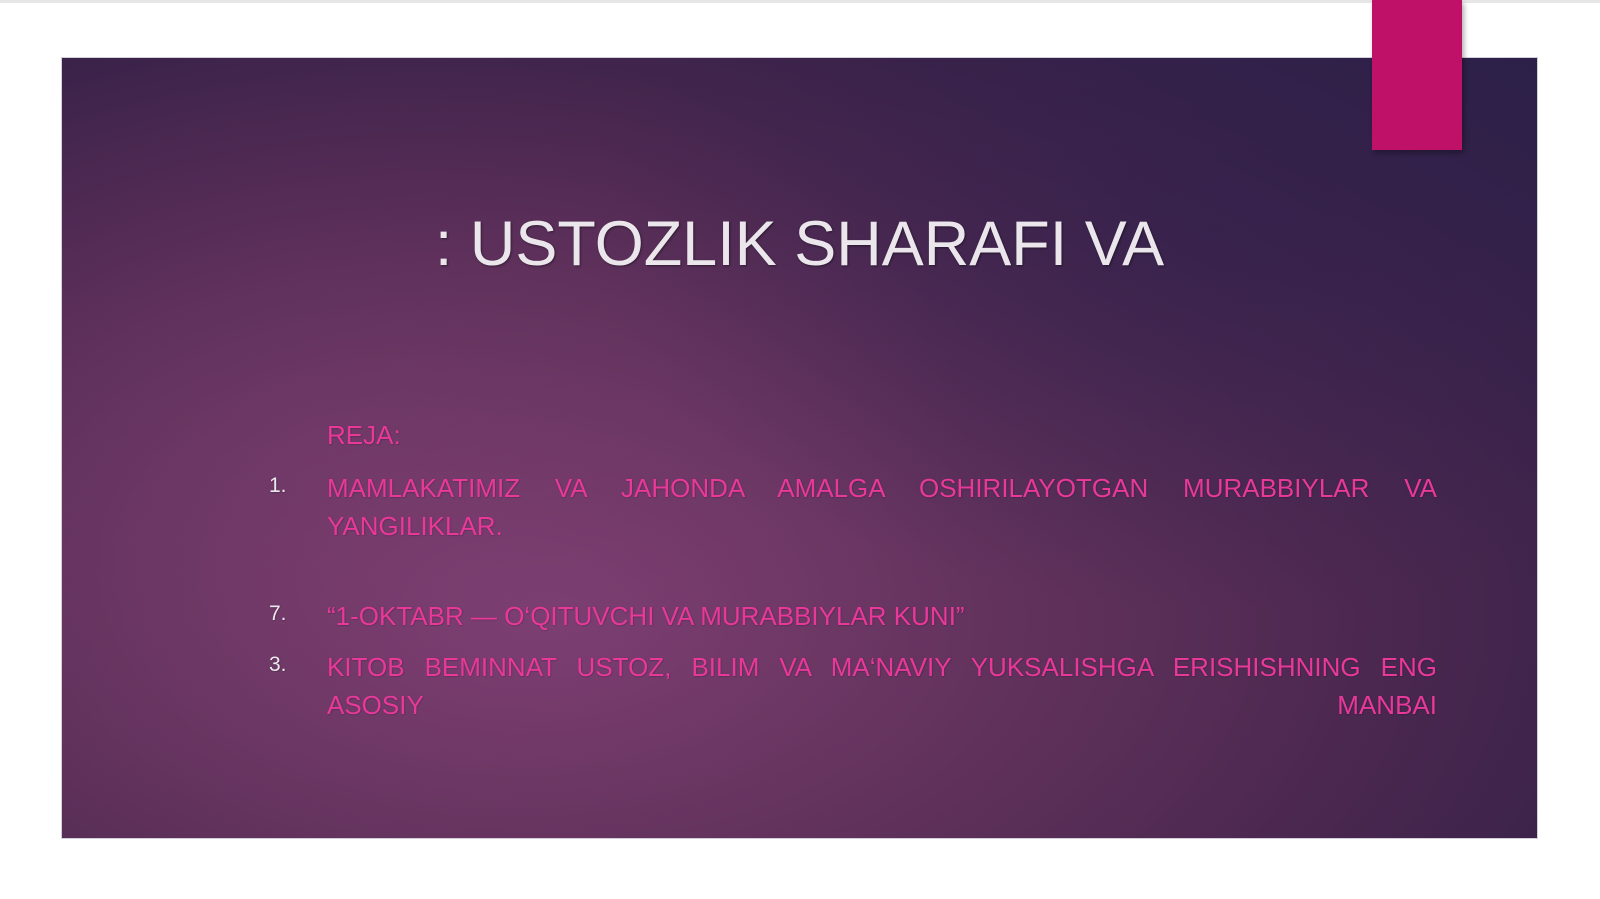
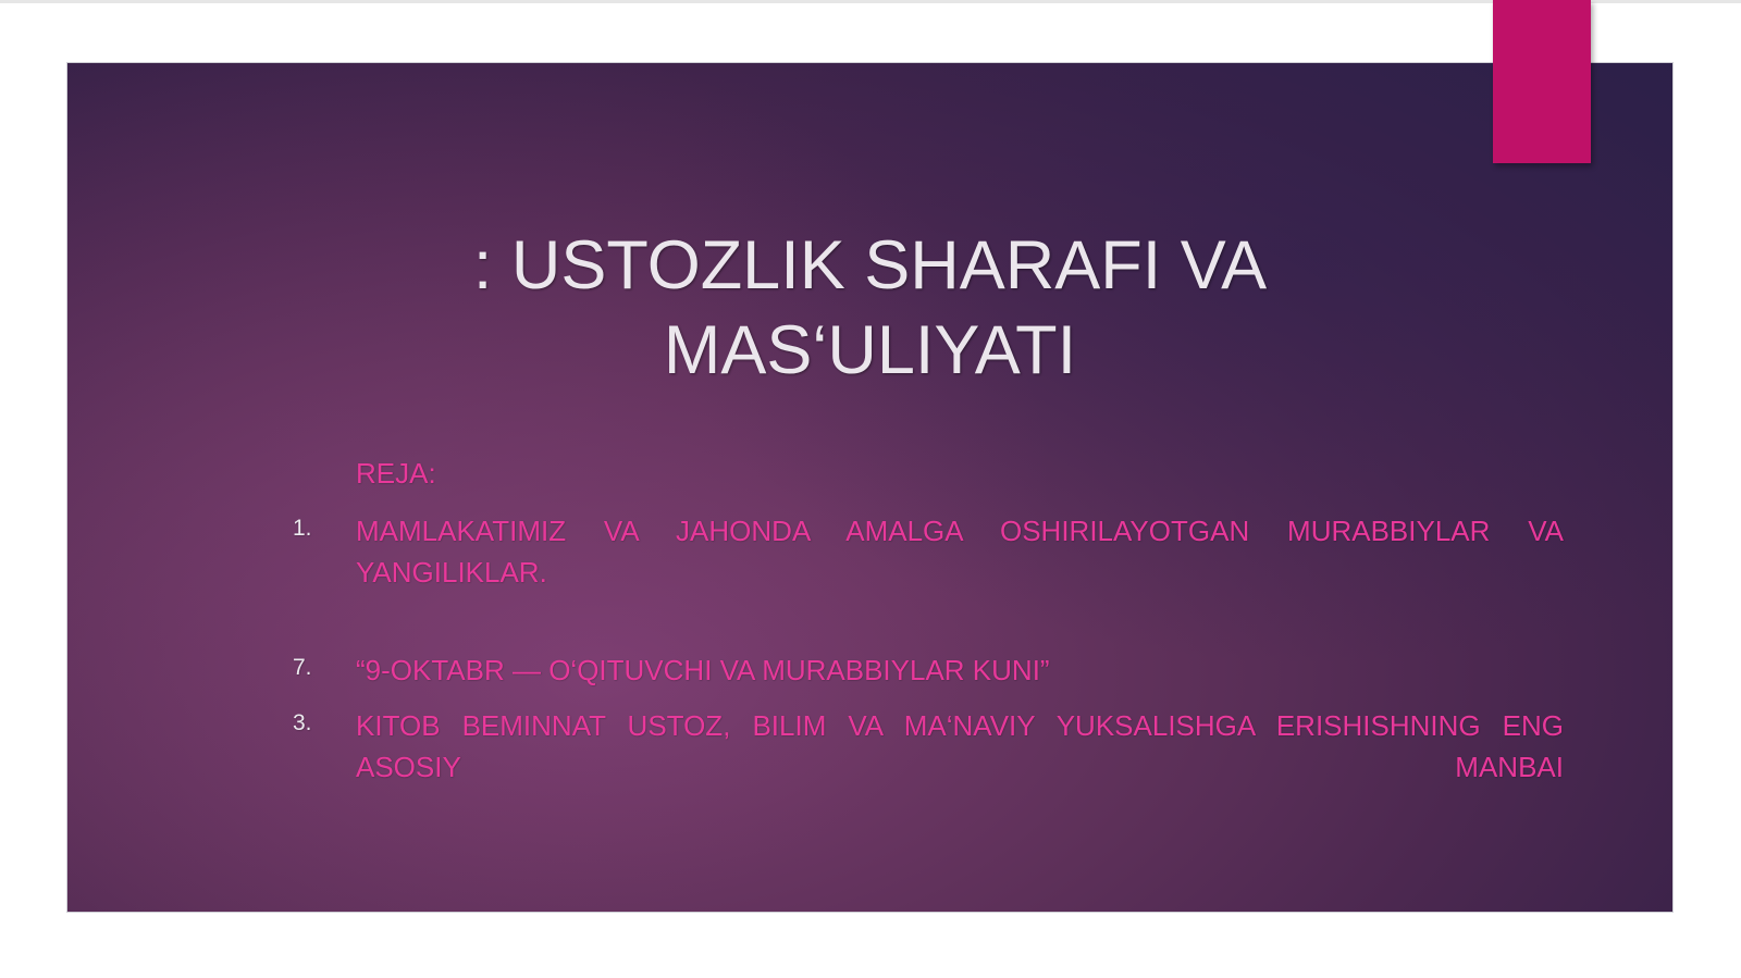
  : USTOZLIK SHARAFI VA
+ MAS‘ULIYATI
  REJA:
  1.
  MAMLAKATIMIZ VA JAHONDA AMALGA OSHIRILAYOTGAN MURABBIYLAR VA YANGILIKLAR.
  7.
- “1-OKTABR — O‘QITUVCHI VA MURABBIYLAR KUNI”
+ “9-OKTABR — O‘QITUVCHI VA MURABBIYLAR KUNI”
  3.
  KITOB BEMINNAT USTOZ, BILIM VA MA‘NAVIY YUKSALISHGA ERISHISHNING ENG ASOSIY MANBAI
